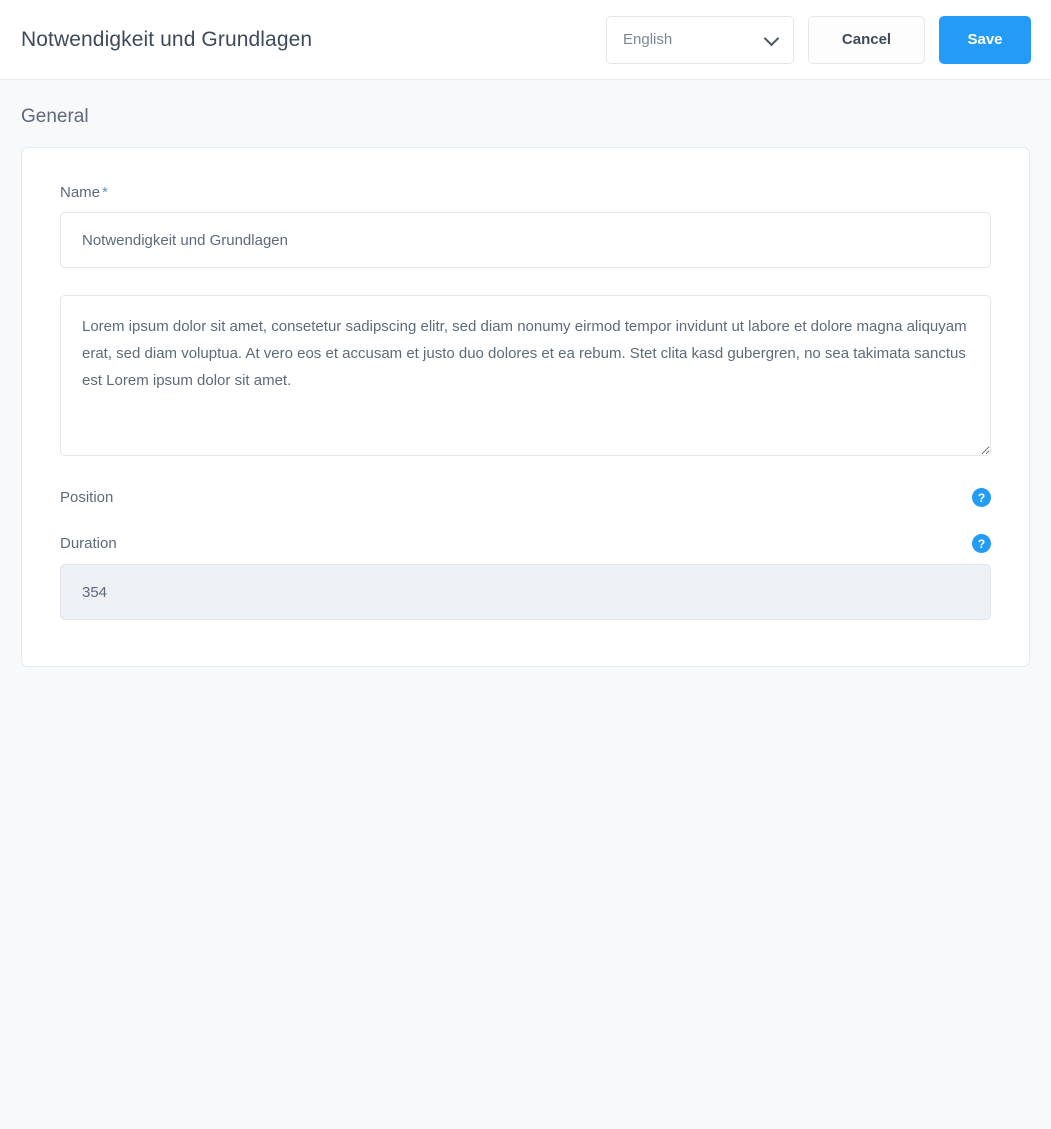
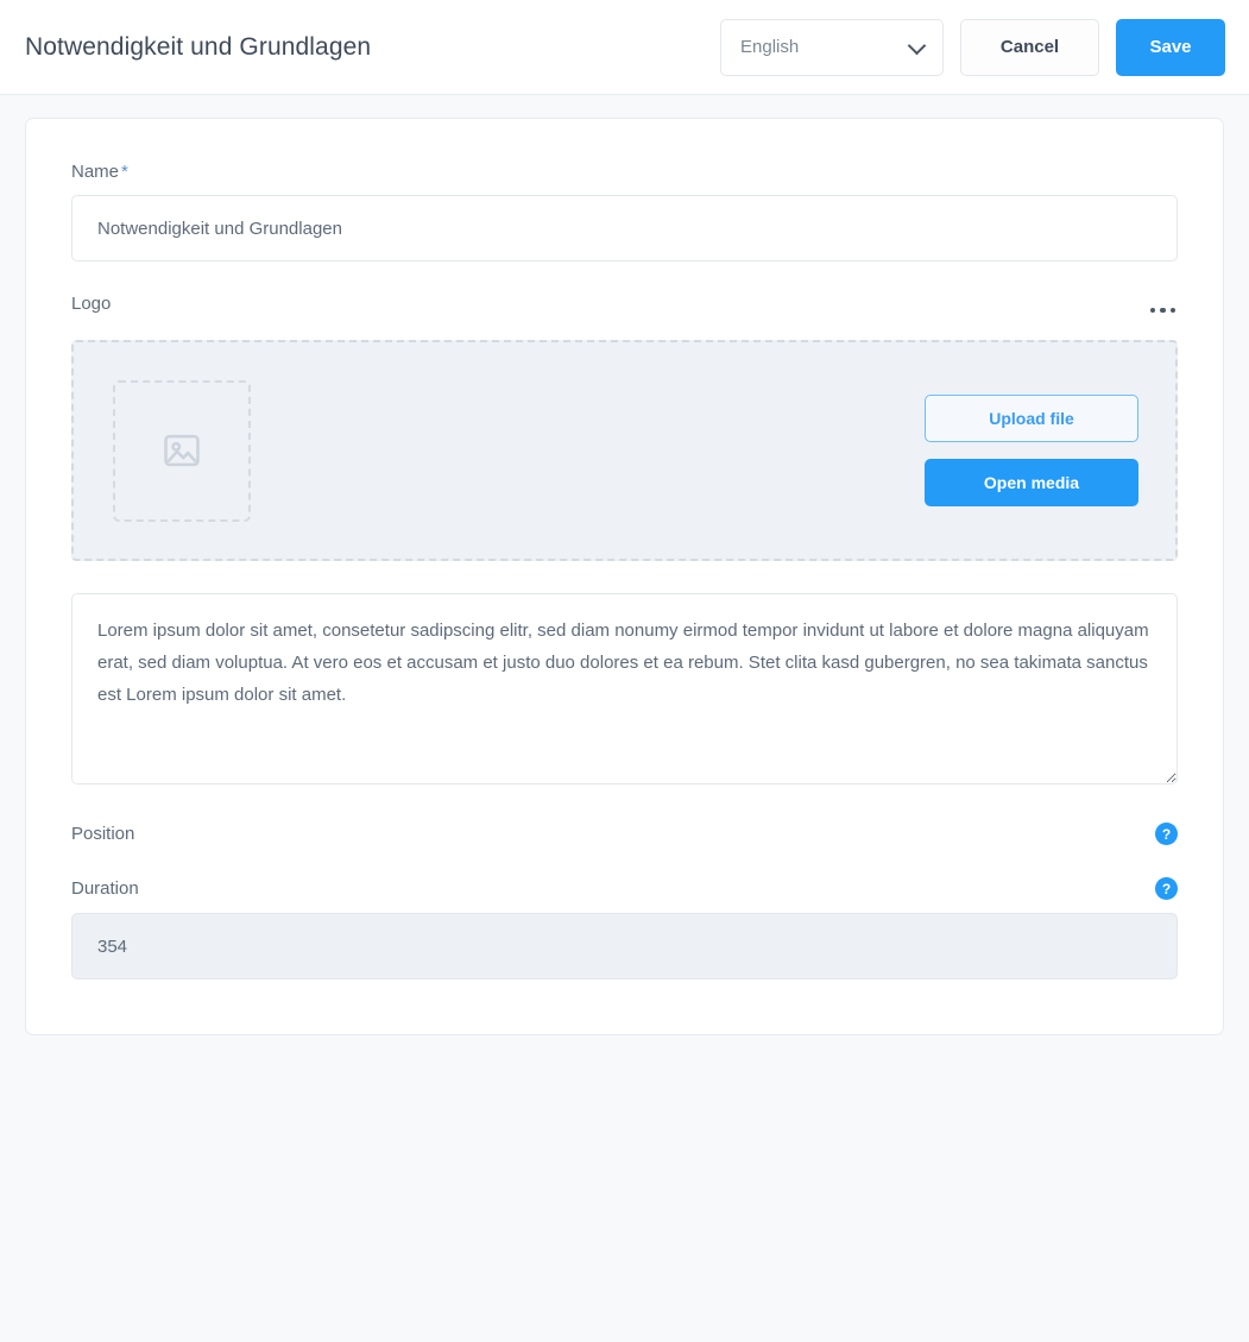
  Notwendigkeit und Grundlagen
  English
  Cancel
  Save
- General
  Name*
  Notwendigkeit und Grundlagen
+ Logo
+ Upload file
+ Open media
  Position
  ?
  Duration
  ?
  354
